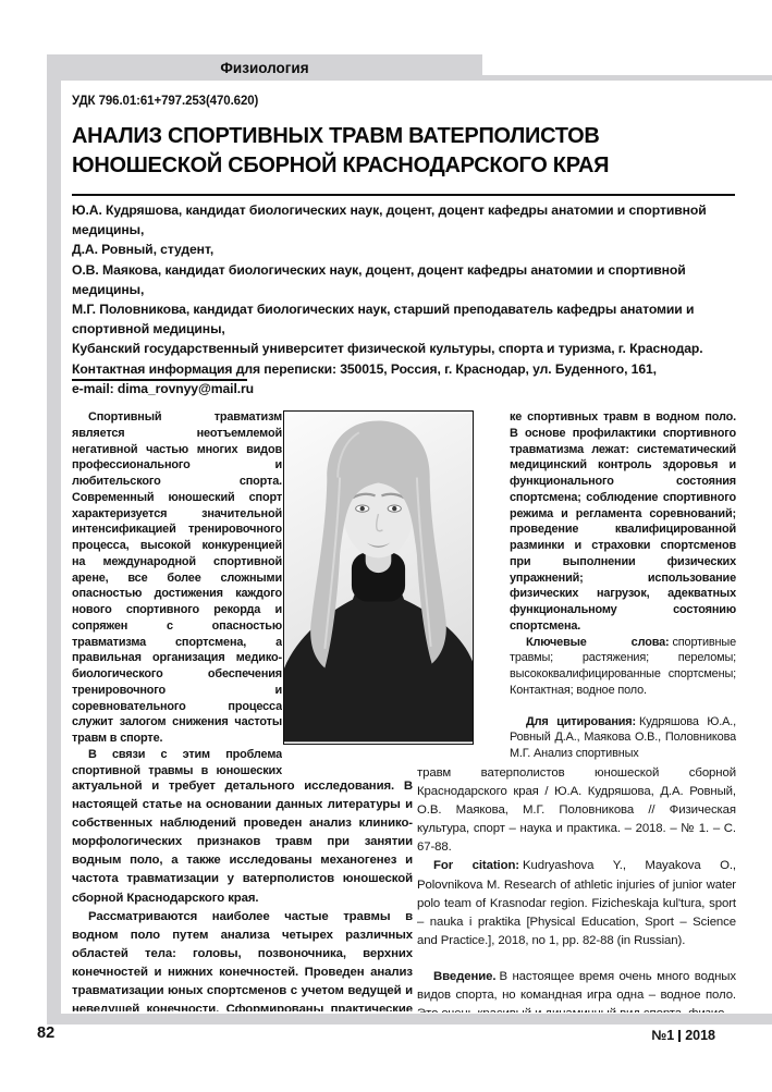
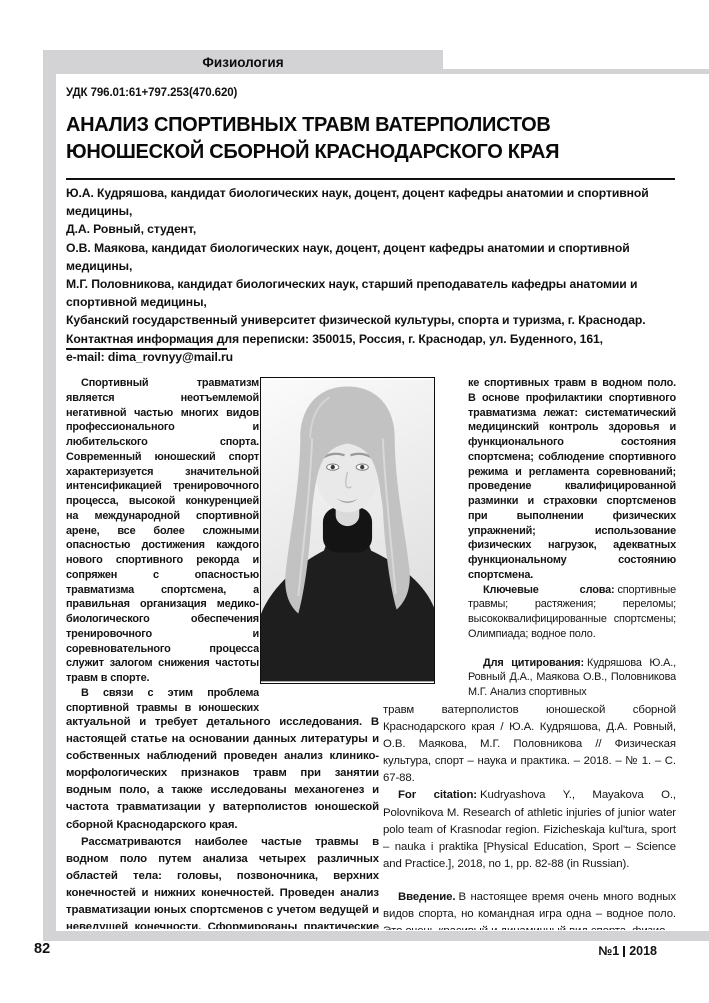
  Физиология
  УДК 796.01:61+797.253(470.620)
  АНАЛИЗ СПОРТИВНЫХ ТРАВМ ВАТЕРПОЛИСТОВ ЮНОШЕСКОЙ СБОРНОЙ КРАСНОДАРСКОГО КРАЯ
  Ю.А. Кудряшова, кандидат биологических наук, доцент, доцент кафедры анатомии и спортивной медицины,
  Д.А. Ровный, студент,
  О.В. Маякова, кандидат биологических наук, доцент, доцент кафедры анатомии и спортивной медицины,
  М.Г. Половникова, кандидат биологических наук, старший преподаватель кафедры анатомии и спортивной медицины,
  Кубанский государственный университет физической культуры, спорта и туризма, г. Краснодар.
  Контактная информация для переписки: 350015, Россия, г. Краснодар, ул. Буденного, 161,
  e-mail: dima_rovnyy@mail.ru
  Спортивный травматизм является неотъемлемой негативной частью многих видов профессионального и любительского спорта. Современный юношеский спорт характеризуется значительной интенсификацией тренировочного процесса, высокой конкуренцией на международной спортивной арене, все более сложными опасностью достижения каждого нового спортивного рекорда и сопряжен с опасностью травматизма спортсмена, а правильная организация медико-биологического обеспечения тренировочного и соревновательного процесса служит залогом снижения частоты травм в спорте.
  ке спортивных травм в водном поло. В основе профилактики спортивного травматизма лежат: систематический медицинский контроль здоровья и функционального состояния спортсмена; соблюдение спортивного режима и регламента соревнований; проведение квалифицированной разминки и страховки спортсменов при выполнении физических упражнений; использование физических нагрузок, адекватных функциональному состоянию спортсмена.
- Ключевые слова: спортивные травмы; растяжения; переломы; высококвалифицированные спортсмены; Контактная; водное поло.
+ Ключевые слова: спортивные травмы; растяжения; переломы; высококвалифицированные спортсмены; Олимпиада; водное поло.
  Для цитирования: Кудряшова Ю.А., Ровный Д.А., Маякова О.В., Половникова М.Г. Анализ спортивных
  актуальной и требует детального исследования. В настоящей статье на основании данных литературы и собственных наблюдений проведен анализ клинико-морфологических признаков травм при занятии водным поло, а также исследованы механогенез и частота травматизации у ватерполистов юношеской сборной Краснодарского края.
  Рассматриваются наиболее частые травмы в водном поло путем анализа четырех различных областей тела: головы, позвоночника, верхних конечностей и нижних конечностей. Проведен анализ травматизации юных спортсменов с учетом ведущей и неведущей конечности. Сформированы практические
  травм ватерполистов юношеской сборной Краснодарского края / Ю.А. Кудряшова, Д.А. Ровный, О.В. Маякова, М.Г. Половникова // Физическая культура, спорт – наука и практика. – 2018. – № 1. – С. 67-88.
  For citation: Kudryashova Y., Mayakova O., Polovnikova M. Research of athletic injuries of junior water polo team of Krasnodar region. Fizicheskaja kul'tura, sport – nauka i praktika [Physical Education, Sport – Science and Practice.], 2018, no 1, pp. 82-88 (in Russian).
  82
  №1
  2018
